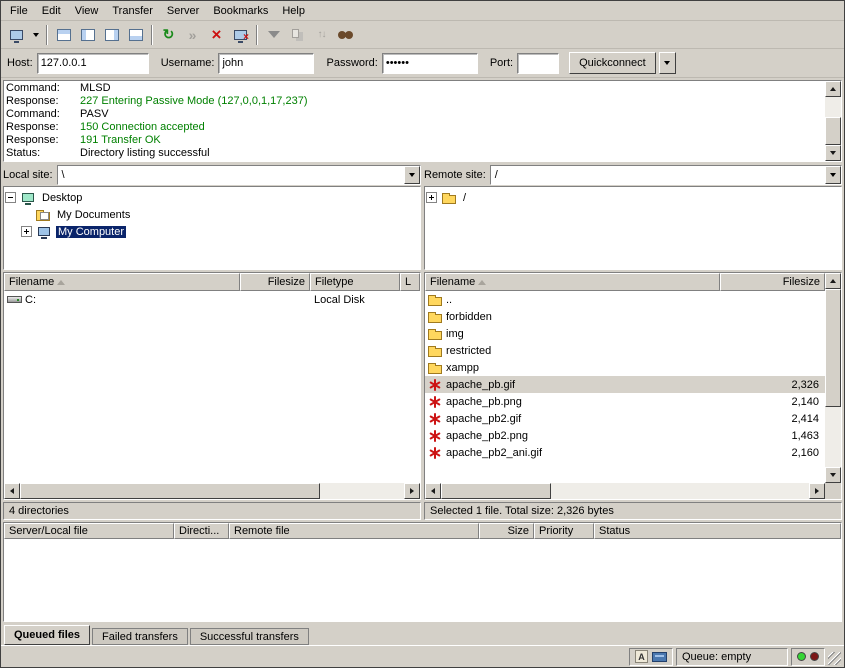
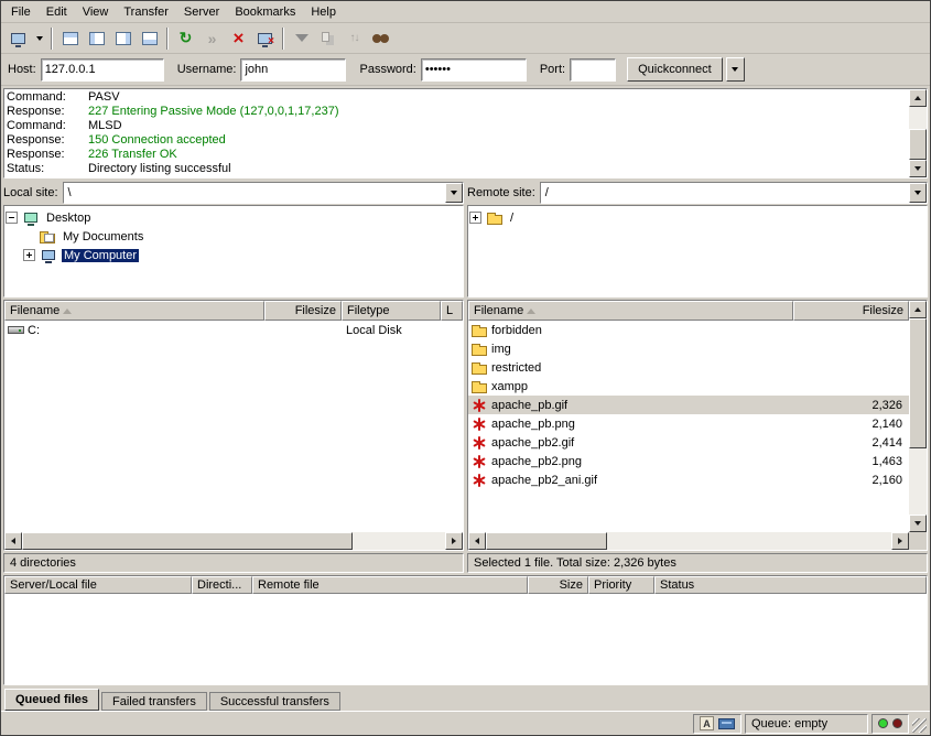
  File
  Edit
  View
  Transfer
  Server
  Bookmarks
  Help
  Host:
  127.0.0.1
  Username:
  john
  Password:
  ••••••
  Port:
  Quickconnect
  Command:
- MLSD
+ PASV
  Response:
  227 Entering Passive Mode (127,0,0,1,17,237)
  Command:
- PASV
+ MLSD
  Response:
  150 Connection accepted
  Response:
- 191 Transfer OK
+ 226 Transfer OK
  Status:
  Directory listing successful
  Local site:
  \
  Desktop
  My Documents
  My Computer
  Filename
  Filesize
  Filetype
  L
  C:
  Local Disk
  4 directories
  Remote site:
  /
  /
  Filename
  Filesize
- ..
  forbidden
  img
  restricted
  xampp
  apache_pb.gif
  2,326
  apache_pb.png
  2,140
  apache_pb2.gif
  2,414
  apache_pb2.png
  1,463
  apache_pb2_ani.gif
  2,160
  Selected 1 file. Total size: 2,326 bytes
  Server/Local file
  Directi...
  Remote file
  Size
  Priority
  Status
  Queued files
  Failed transfers
  Successful transfers
  Queue: empty
